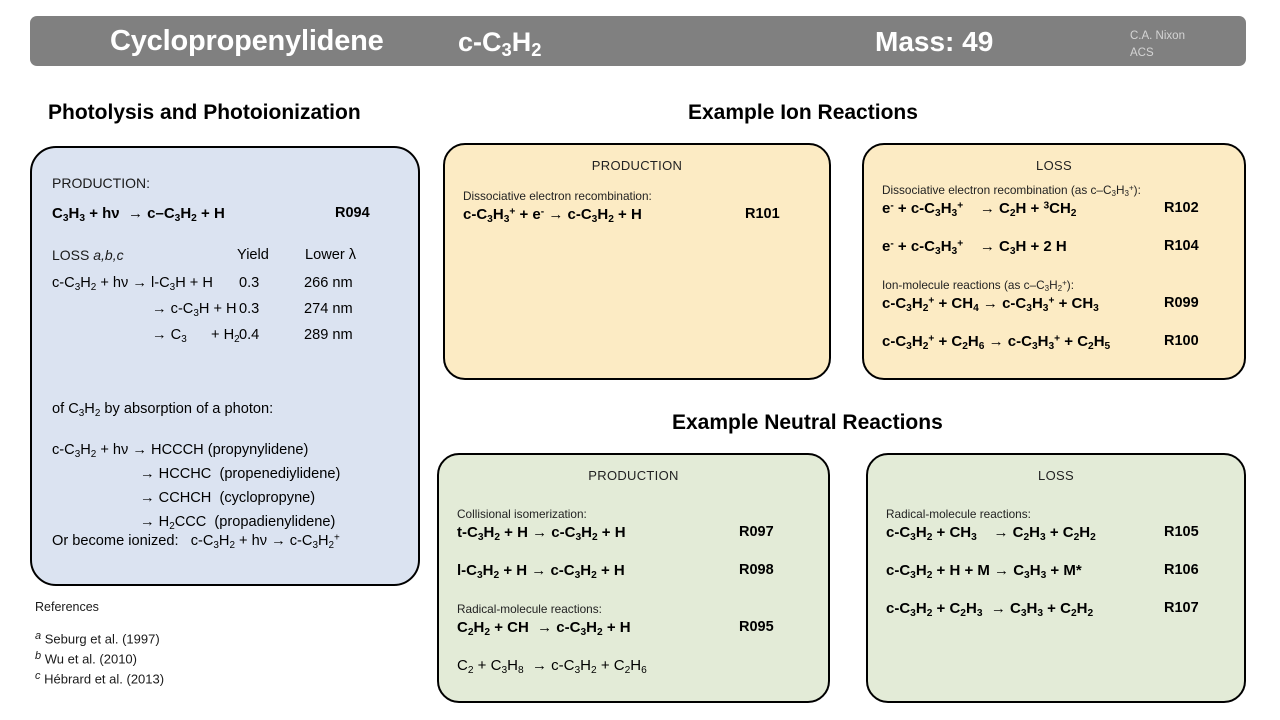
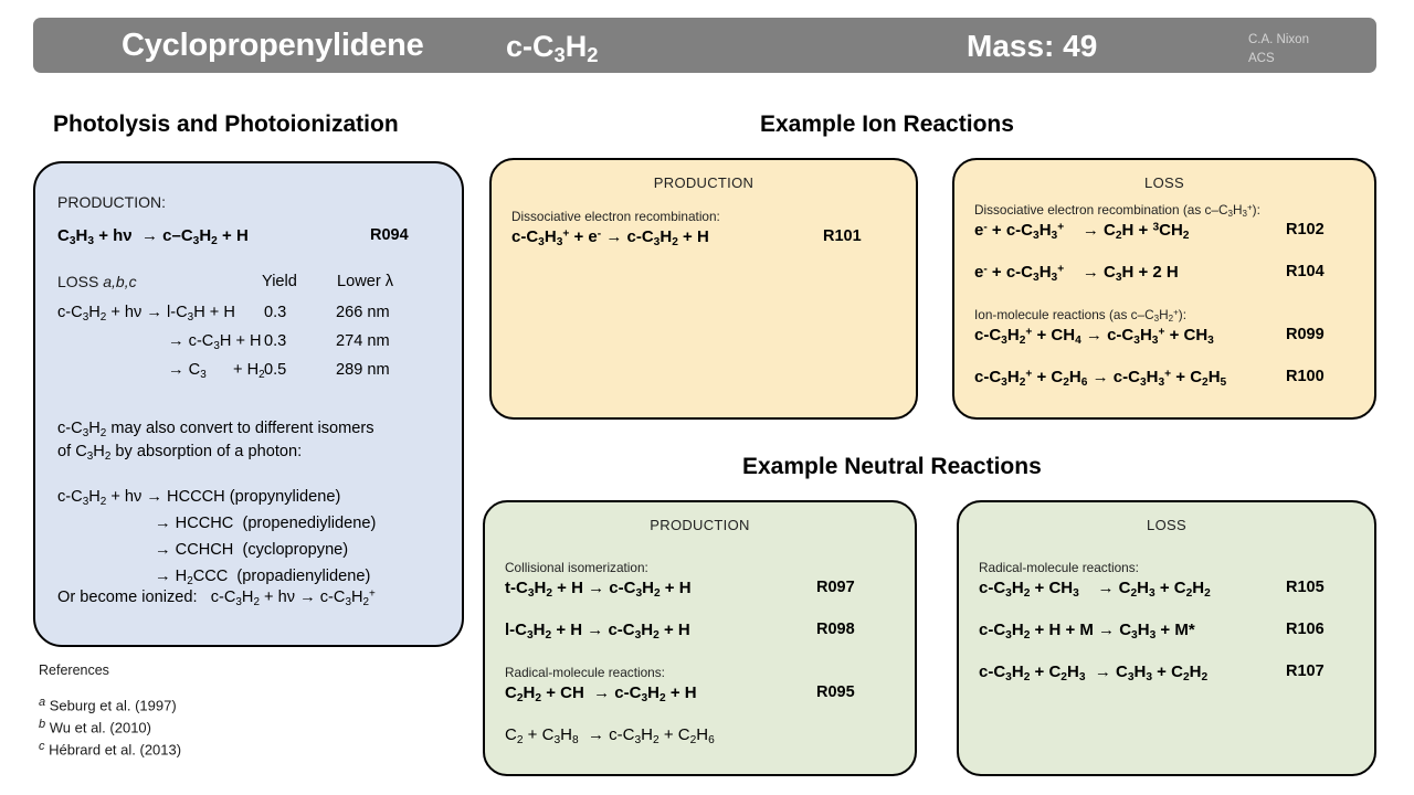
  Cyclopropenylidene
  c-C3H2
  Mass: 49
  C.A. Nixon
  ACS
  Photolysis and Photoionization
  Example Ion Reactions
  Example Neutral Reactions
  PRODUCTION:
  C3H3 + hν → c–C3H2 + H
  R094
  LOSS a,b,c
  Yield
  Lower λ
  c-C3H2 + hν → l-C3H + H
  0.3
  266 nm
  → c-C3H + H
  0.3
  274 nm
  → C3 + H2
- 0.4
+ 0.5
  289 nm
+ c-C3H2 may also convert to different isomers
  of C3H2 by absorption of a photon:
  c-C3H2 + hν → HCCCH (propynylidene)
  → HCCHC (propenediylidene)
  → CCHCH (cyclopropyne)
  → H2CCC (propadienylidene)
  Or become ionized: c-C3H2 + hν → c-C3H2+
  PRODUCTION
  Dissociative electron recombination:
  c-C3H3+ + e- → c-C3H2 + H
  R101
  LOSS
  Dissociative electron recombination (as c–C3H3+):
  e- + c-C3H3+ → C2H + 3CH2
  R102
  e- + c-C3H3+ → C3H + 2 H
  R104
  Ion-molecule reactions (as c–C3H2+):
  c-C3H2+ + CH4 → c-C3H3+ + CH3
  R099
  c-C3H2+ + C2H6 → c-C3H3+ + C2H5
  R100
  PRODUCTION
  Collisional isomerization:
  t-C3H2 + H → c-C3H2 + H
  R097
  l-C3H2 + H → c-C3H2 + H
  R098
  Radical-molecule reactions:
  C2H2 + CH → c-C3H2 + H
  R095
  C2 + C3H8 → c-C3H2 + C2H6
  LOSS
  Radical-molecule reactions:
  c-C3H2 + CH3 → C2H3 + C2H2
  R105
  c-C3H2 + H + M → C3H3 + M*
  R106
  c-C3H2 + C2H3 → C3H3 + C2H2
  R107
  References
  a Seburg et al. (1997)
  b Wu et al. (2010)
  c Hébrard et al. (2013)
